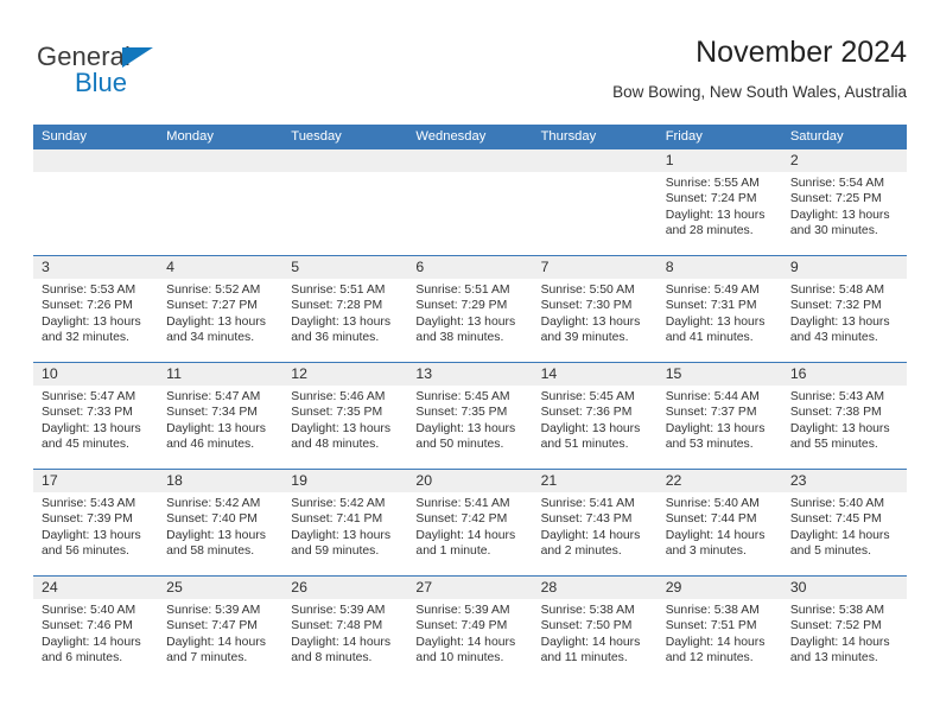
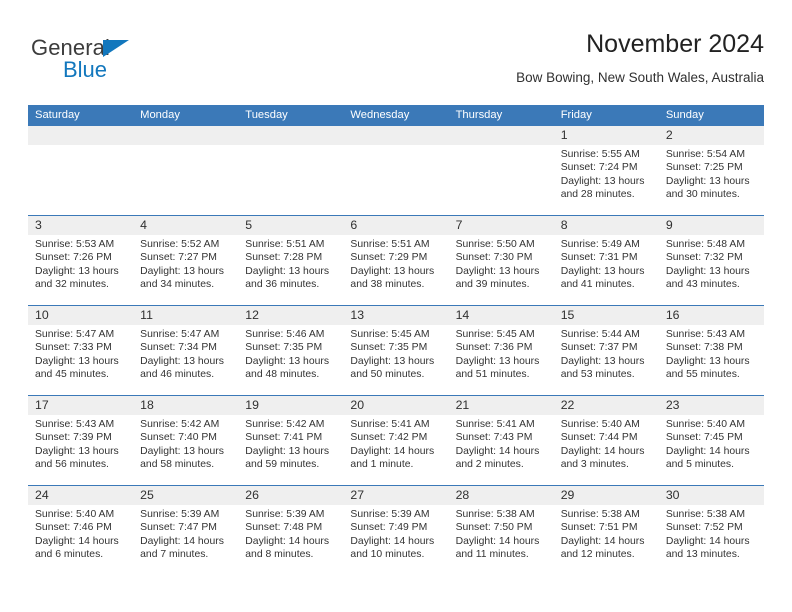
  General
  Blue
  November 2024
  Bow Bowing, New South Wales, Australia
- Sunday
+ Saturday
  Monday
  Tuesday
  Wednesday
  Thursday
  Friday
- Saturday
+ Sunday
  1
  Sunrise: 5:55 AM
  Sunset: 7:24 PM
  Daylight: 13 hours and 28 minutes.
  2
  Sunrise: 5:54 AM
  Sunset: 7:25 PM
  Daylight: 13 hours and 30 minutes.
  3
  Sunrise: 5:53 AM
  Sunset: 7:26 PM
  Daylight: 13 hours and 32 minutes.
  4
  Sunrise: 5:52 AM
  Sunset: 7:27 PM
  Daylight: 13 hours and 34 minutes.
  5
  Sunrise: 5:51 AM
  Sunset: 7:28 PM
  Daylight: 13 hours and 36 minutes.
  6
  Sunrise: 5:51 AM
  Sunset: 7:29 PM
  Daylight: 13 hours and 38 minutes.
  7
  Sunrise: 5:50 AM
  Sunset: 7:30 PM
  Daylight: 13 hours and 39 minutes.
  8
  Sunrise: 5:49 AM
  Sunset: 7:31 PM
  Daylight: 13 hours and 41 minutes.
  9
  Sunrise: 5:48 AM
  Sunset: 7:32 PM
  Daylight: 13 hours and 43 minutes.
  10
  Sunrise: 5:47 AM
  Sunset: 7:33 PM
  Daylight: 13 hours and 45 minutes.
  11
  Sunrise: 5:47 AM
  Sunset: 7:34 PM
  Daylight: 13 hours and 46 minutes.
  12
  Sunrise: 5:46 AM
  Sunset: 7:35 PM
  Daylight: 13 hours and 48 minutes.
  13
  Sunrise: 5:45 AM
  Sunset: 7:35 PM
  Daylight: 13 hours and 50 minutes.
  14
  Sunrise: 5:45 AM
  Sunset: 7:36 PM
  Daylight: 13 hours and 51 minutes.
  15
  Sunrise: 5:44 AM
  Sunset: 7:37 PM
  Daylight: 13 hours and 53 minutes.
  16
  Sunrise: 5:43 AM
  Sunset: 7:38 PM
  Daylight: 13 hours and 55 minutes.
  17
  Sunrise: 5:43 AM
  Sunset: 7:39 PM
  Daylight: 13 hours and 56 minutes.
  18
  Sunrise: 5:42 AM
  Sunset: 7:40 PM
  Daylight: 13 hours and 58 minutes.
  19
  Sunrise: 5:42 AM
  Sunset: 7:41 PM
  Daylight: 13 hours and 59 minutes.
  20
  Sunrise: 5:41 AM
  Sunset: 7:42 PM
  Daylight: 14 hours and 1 minute.
  21
  Sunrise: 5:41 AM
  Sunset: 7:43 PM
  Daylight: 14 hours and 2 minutes.
  22
  Sunrise: 5:40 AM
  Sunset: 7:44 PM
  Daylight: 14 hours and 3 minutes.
  23
  Sunrise: 5:40 AM
  Sunset: 7:45 PM
  Daylight: 14 hours and 5 minutes.
  24
  Sunrise: 5:40 AM
  Sunset: 7:46 PM
  Daylight: 14 hours and 6 minutes.
  25
  Sunrise: 5:39 AM
  Sunset: 7:47 PM
  Daylight: 14 hours and 7 minutes.
  26
  Sunrise: 5:39 AM
  Sunset: 7:48 PM
  Daylight: 14 hours and 8 minutes.
  27
  Sunrise: 5:39 AM
  Sunset: 7:49 PM
  Daylight: 14 hours and 10 minutes.
  28
  Sunrise: 5:38 AM
  Sunset: 7:50 PM
  Daylight: 14 hours and 11 minutes.
  29
  Sunrise: 5:38 AM
  Sunset: 7:51 PM
  Daylight: 14 hours and 12 minutes.
  30
  Sunrise: 5:38 AM
  Sunset: 7:52 PM
  Daylight: 14 hours and 13 minutes.
